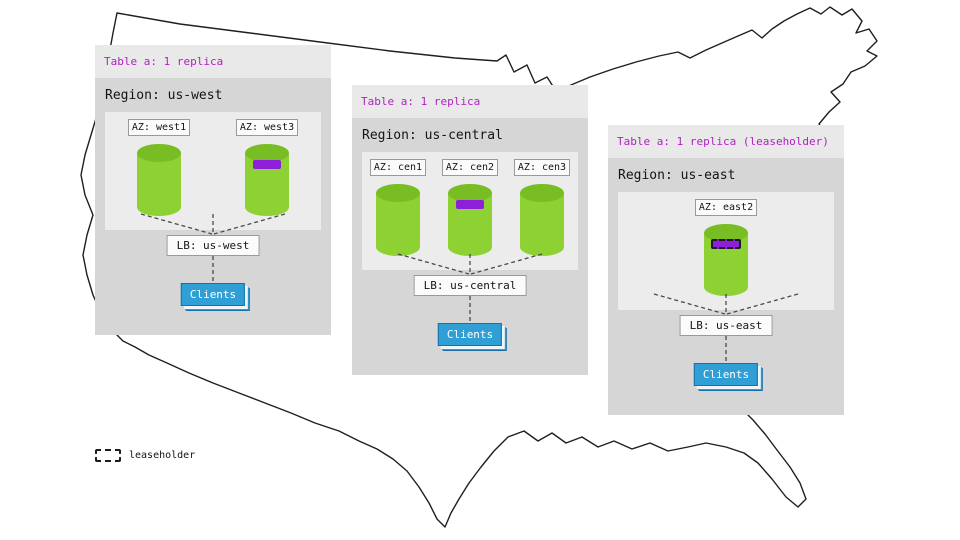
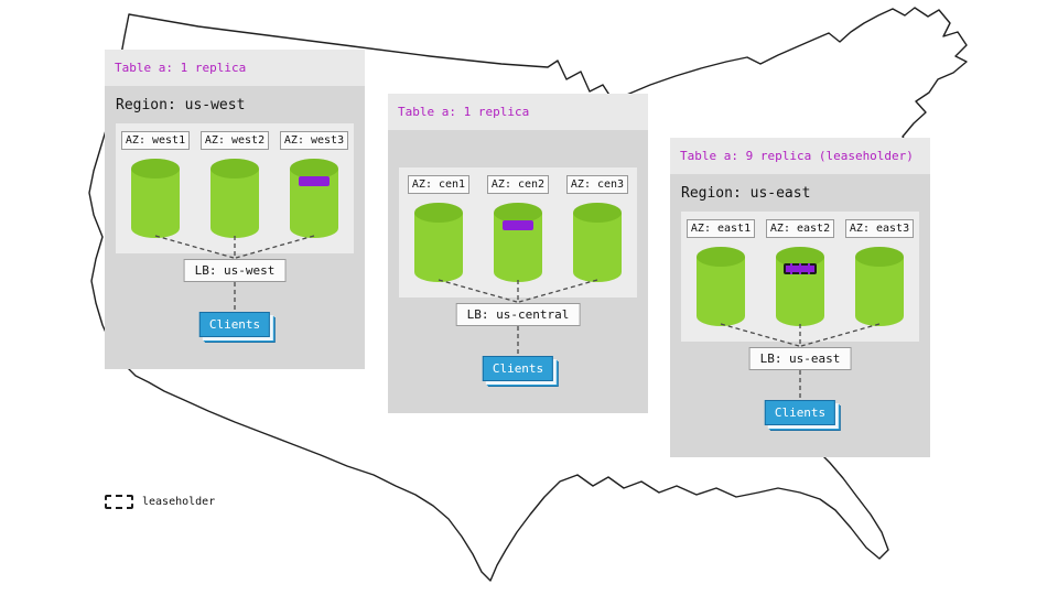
  Table a: 1 replica
  Region: us-west
  AZ: west1
+ AZ: west2
  AZ: west3
  LB: us-west
  Clients
  Table a: 1 replica
- Region: us-central
  AZ: cen1
  AZ: cen2
  AZ: cen3
  LB: us-central
  Clients
- Table a: 1 replica (leaseholder)
+ Table a: 9 replica (leaseholder)
  Region: us-east
+ AZ: east1
  AZ: east2
+ AZ: east3
  LB: us-east
  Clients
  leaseholder
